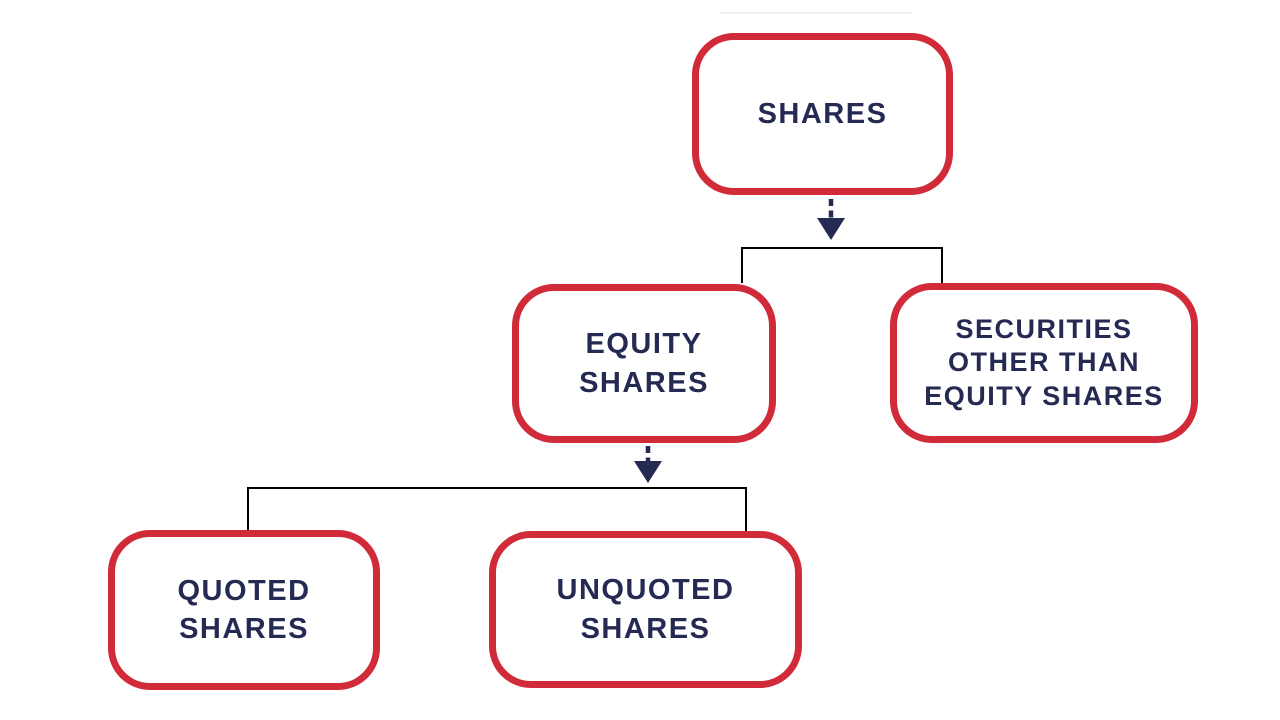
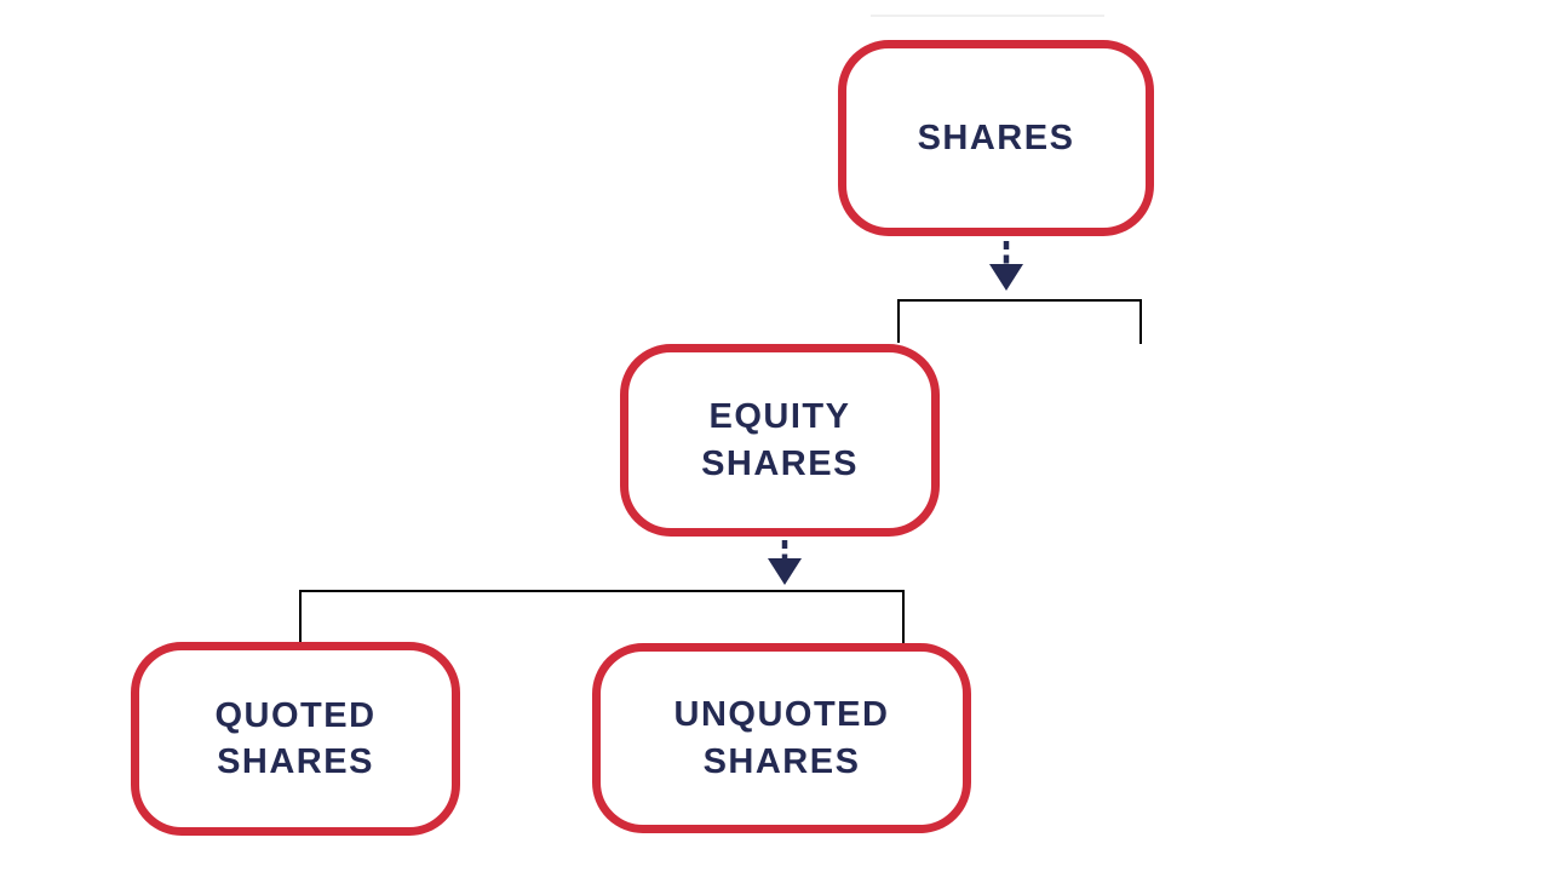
  SHARES
  EQUITY
  SHARES
- SECURITIES
- OTHER THAN
- EQUITY SHARES
  QUOTED
  SHARES
  UNQUOTED
  SHARES
